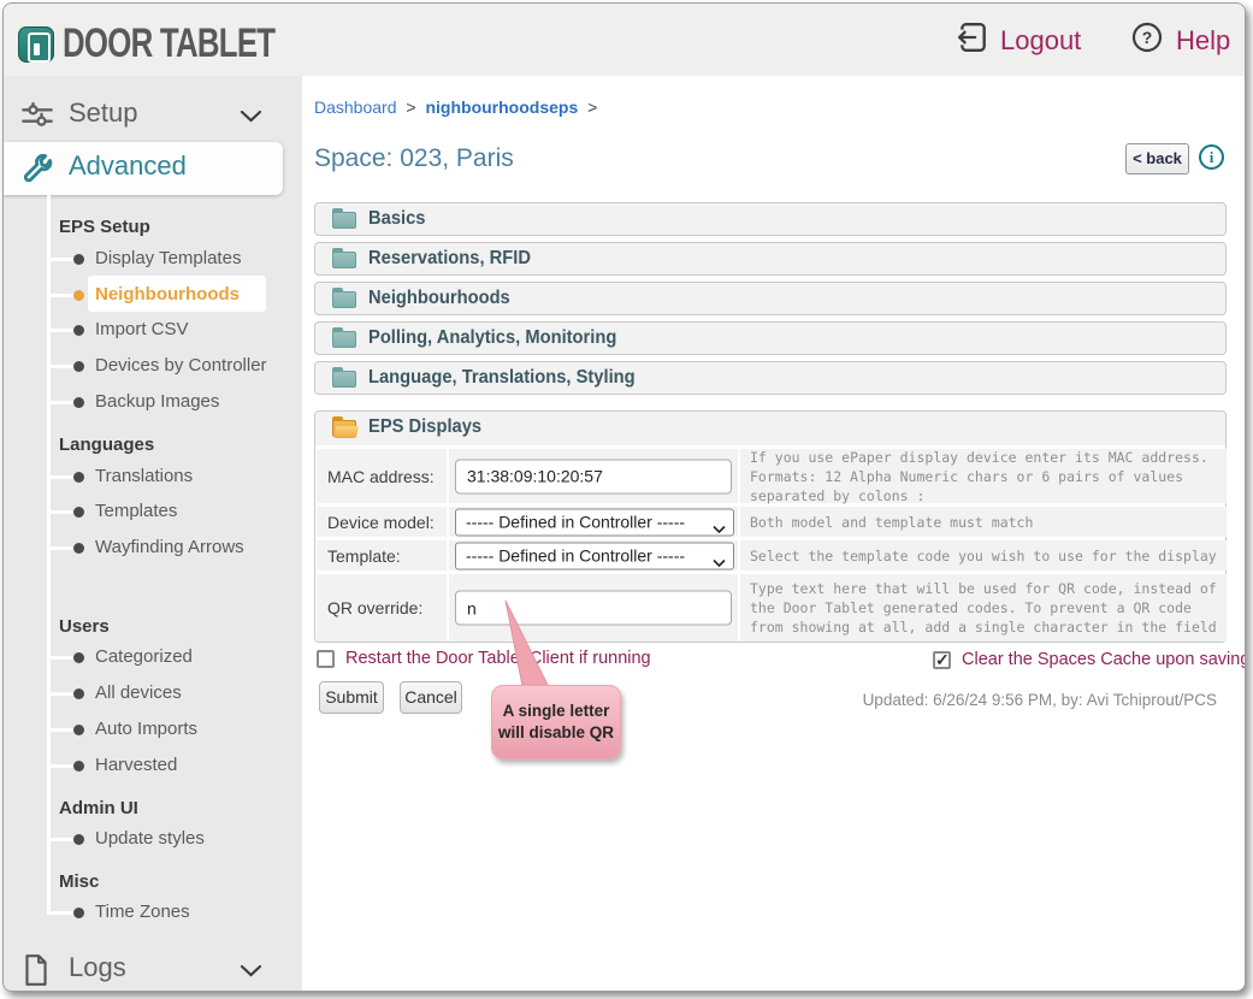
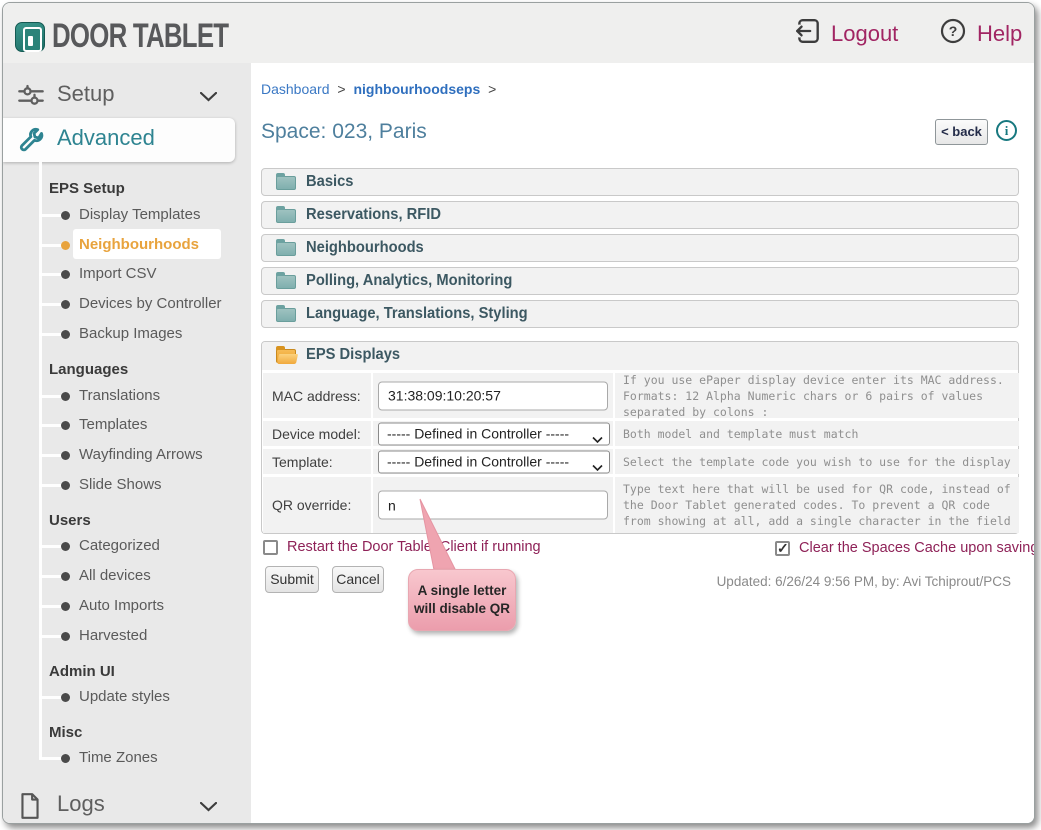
  DOOR TABLET
  Logout
  ?
  Help
  Setup
  Advanced
  EPS Setup
  Display Templates
  Neighbourhoods
  Import CSV
  Devices by Controller
  Backup Images
  Languages
  Translations
  Templates
  Wayfinding Arrows
+ Slide Shows
  Users
  Categorized
  All devices
  Auto Imports
  Harvested
  Admin UI
  Update styles
  Misc
  Time Zones
  Logs
  Dashboard > nighbourhoodseps >
  Space: 023, Paris
  < back
  i
  Basics
  Reservations, RFID
  Neighbourhoods
  Polling, Analytics, Monitoring
  Language, Translations, Styling
  EPS Displays
  MAC address:
  31:38:09:10:20:57
  If you use ePaper display device enter its MAC address. Formats: 12 Alpha Numeric chars or 6 pairs of values separated by colons :
  Device model:
  ----- Defined in Controller -----
  Both model and template must match
  Template:
  ----- Defined in Controller -----
  Select the template code you wish to use for the display
  QR override:
  n
  Type text here that will be used for QR code, instead of the Door Tablet generated codes. To prevent a QR code from showing at all, add a single character in the field
  Restart the Door Table Client if running
  Clear the Spaces Cache upon savin
  Submit
  Cancel
  Updated: 6/26/24 9:56 PM, by: Avi Tchiprout/PCS
  A single letter will disable QR
